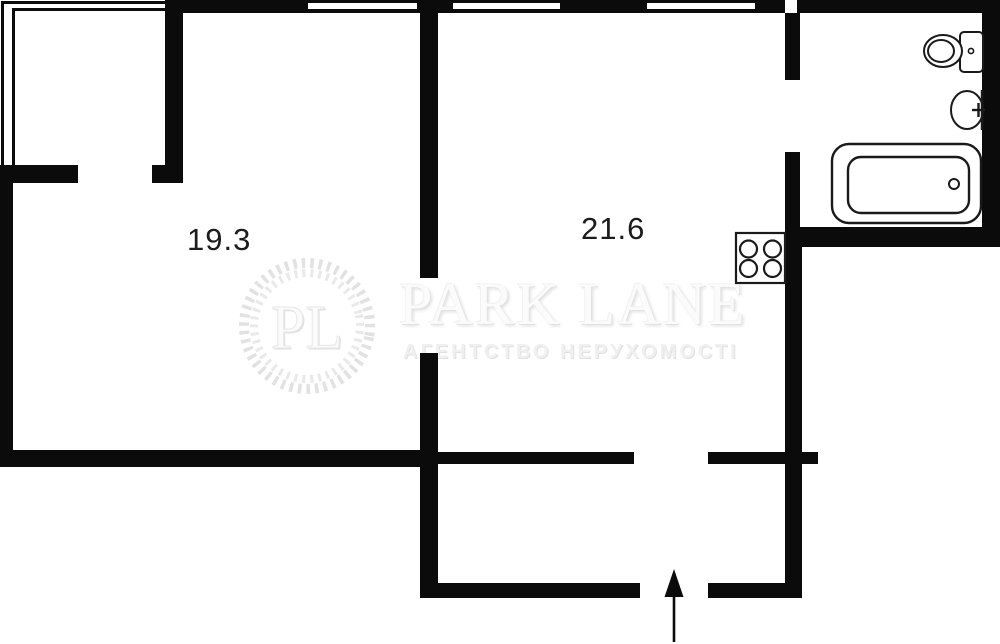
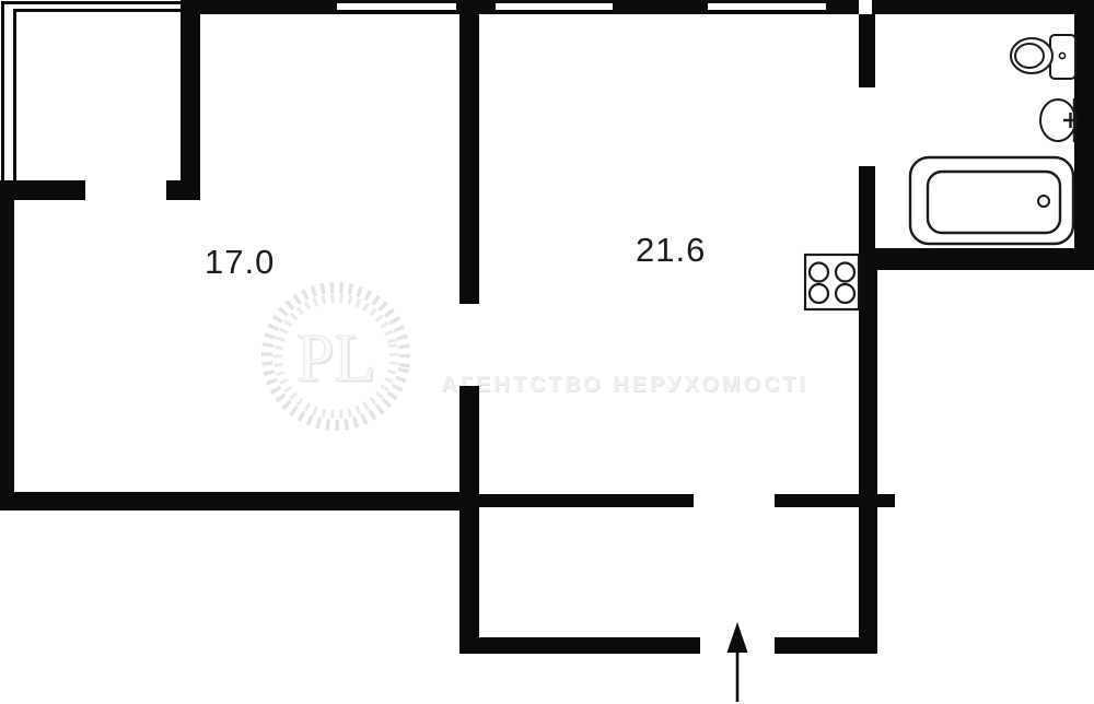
  PL
- PARK LANE
  АГЕНТСТВО НЕРУХОМОСТІ
- 19.3
+ 17.0
  21.6
